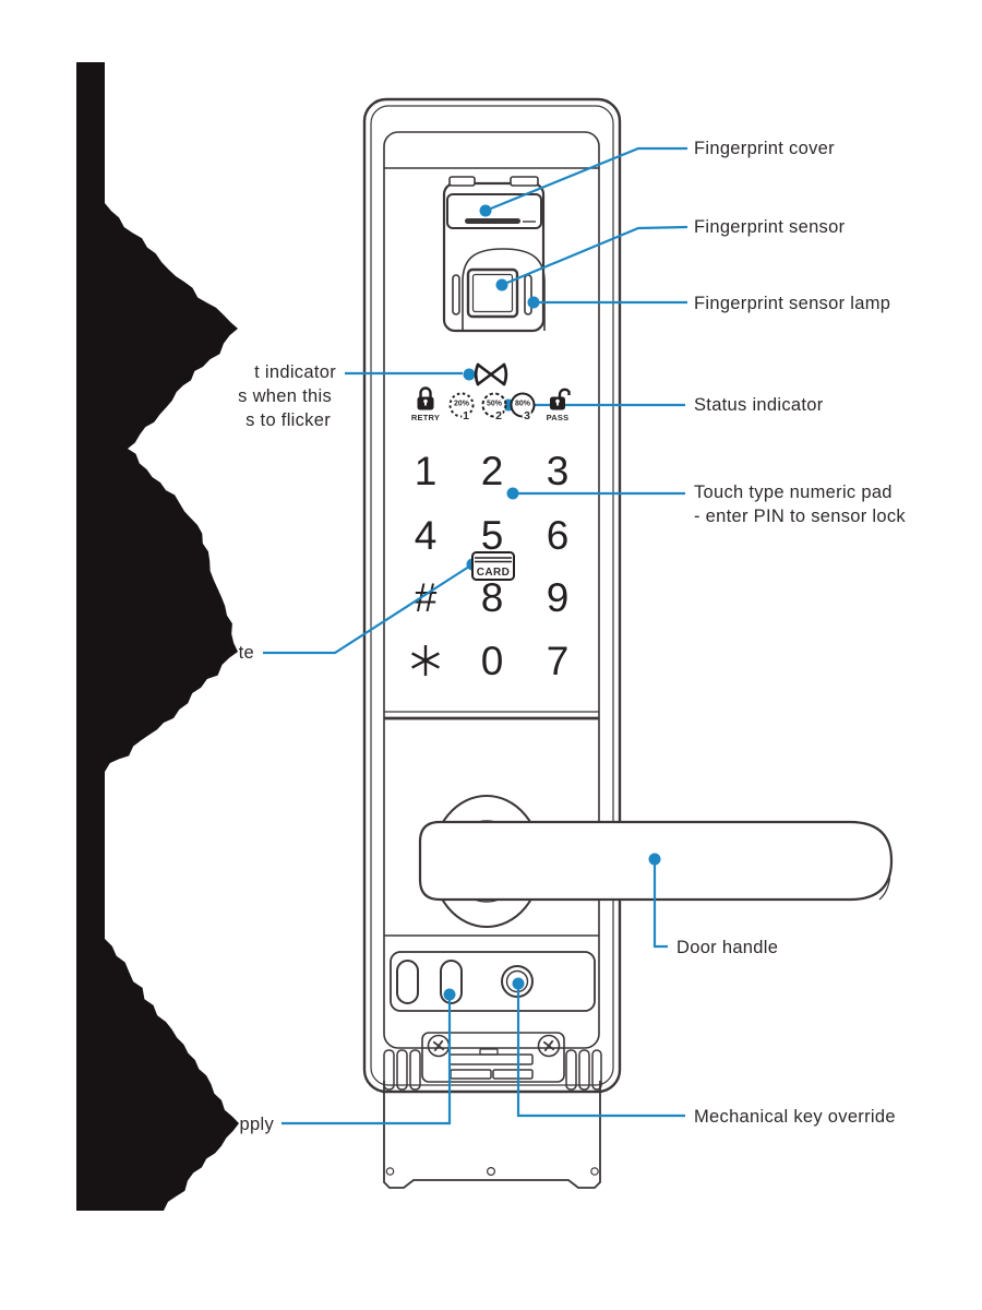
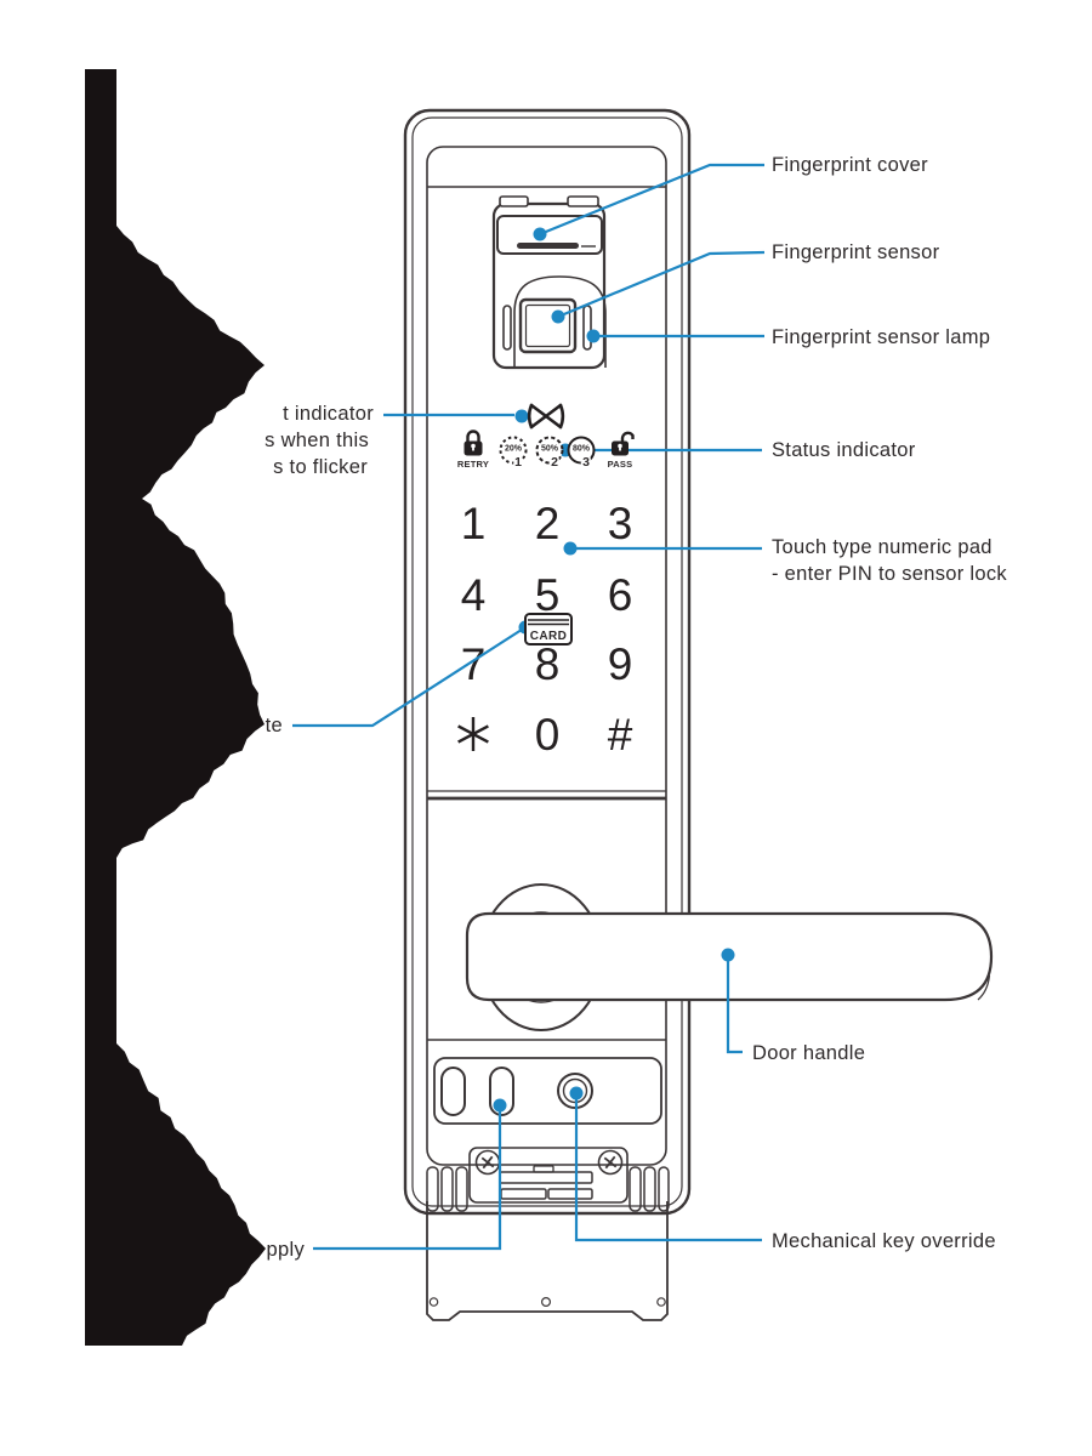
  1
  2
  3
  4
  5
  6
- #
+ 7
  8
  9
  0
- 7
+ #
  RETRY
  1
  2
  3
  PASS
  CARD
  Fingerprint cover
  Fingerprint sensor
  Fingerprint sensor lamp
  Status indicator
  Touch type numeric pad
  - enter PIN to sensor lock
  Door handle
  Mechanical key override
  t indicator
  s when this
  s to flicker
  te
  pply
